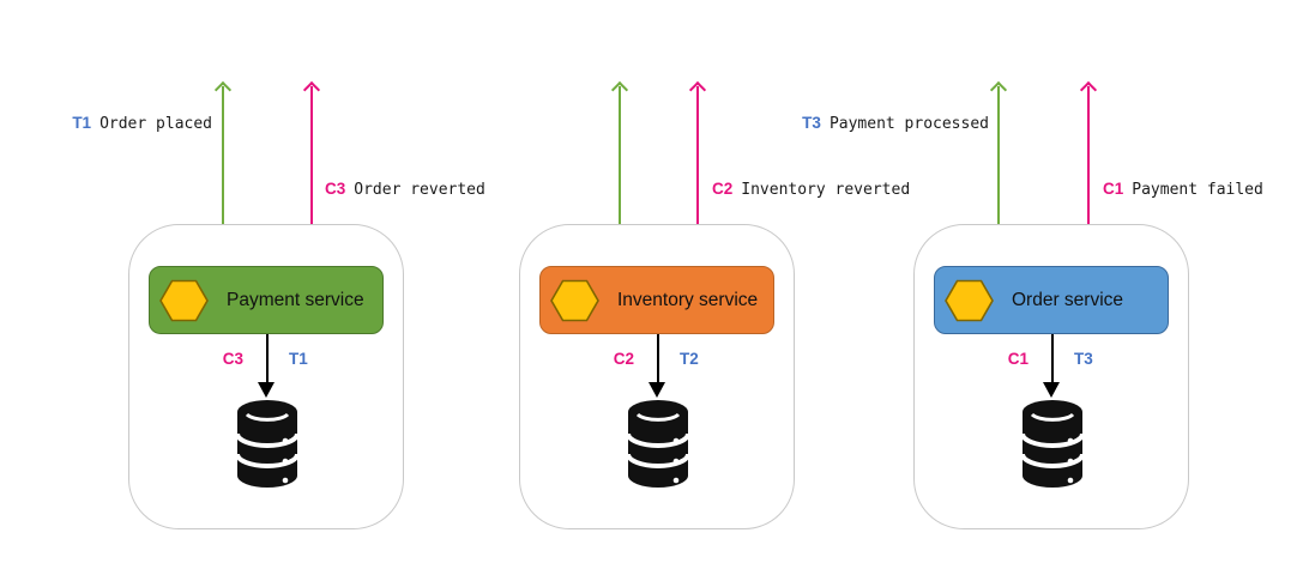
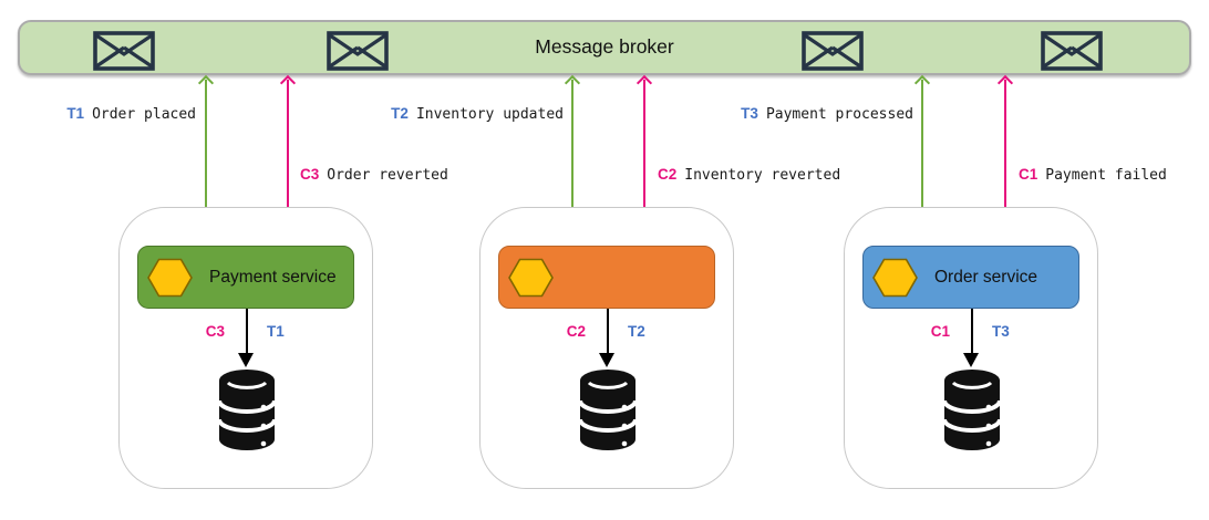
+ Message broker
  T1 Order placed
  C3 Order reverted
+ T2 Inventory updated
  C2 Inventory reverted
  T3 Payment processed
  C1 Payment failed
  Payment service
  C3
  T1
- Inventory service
  C2
  T2
  Order service
  C1
  T3
